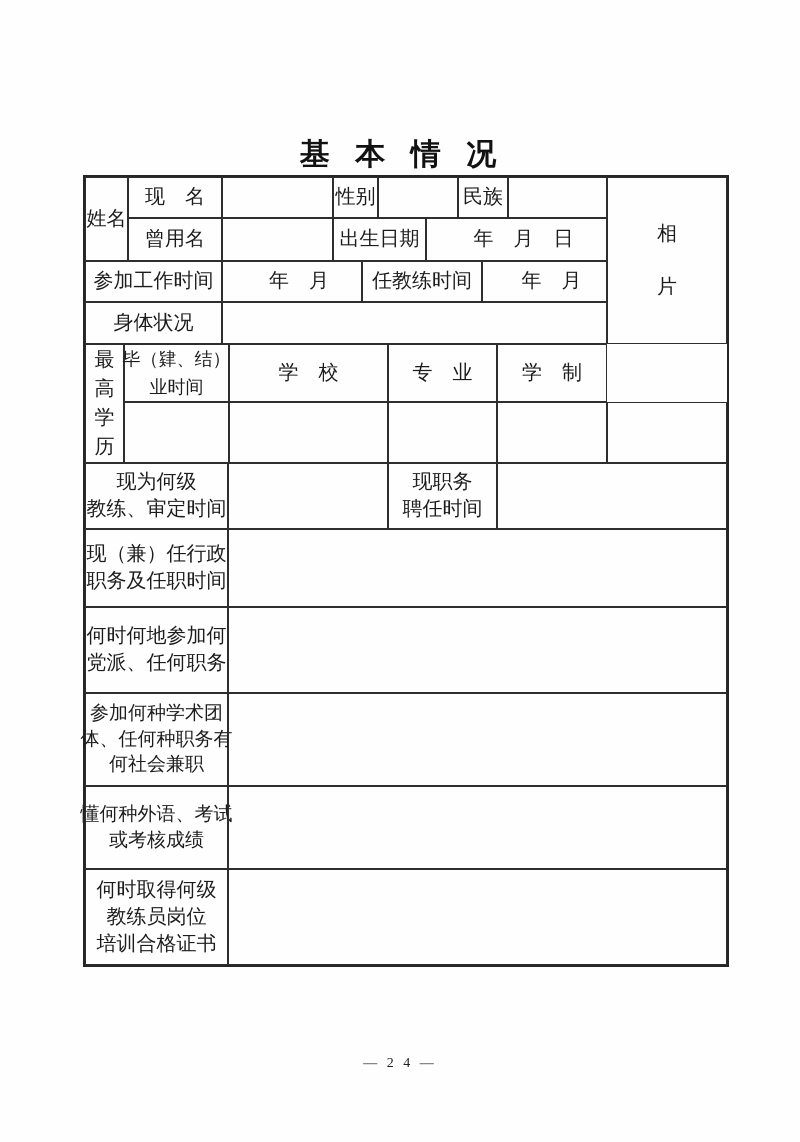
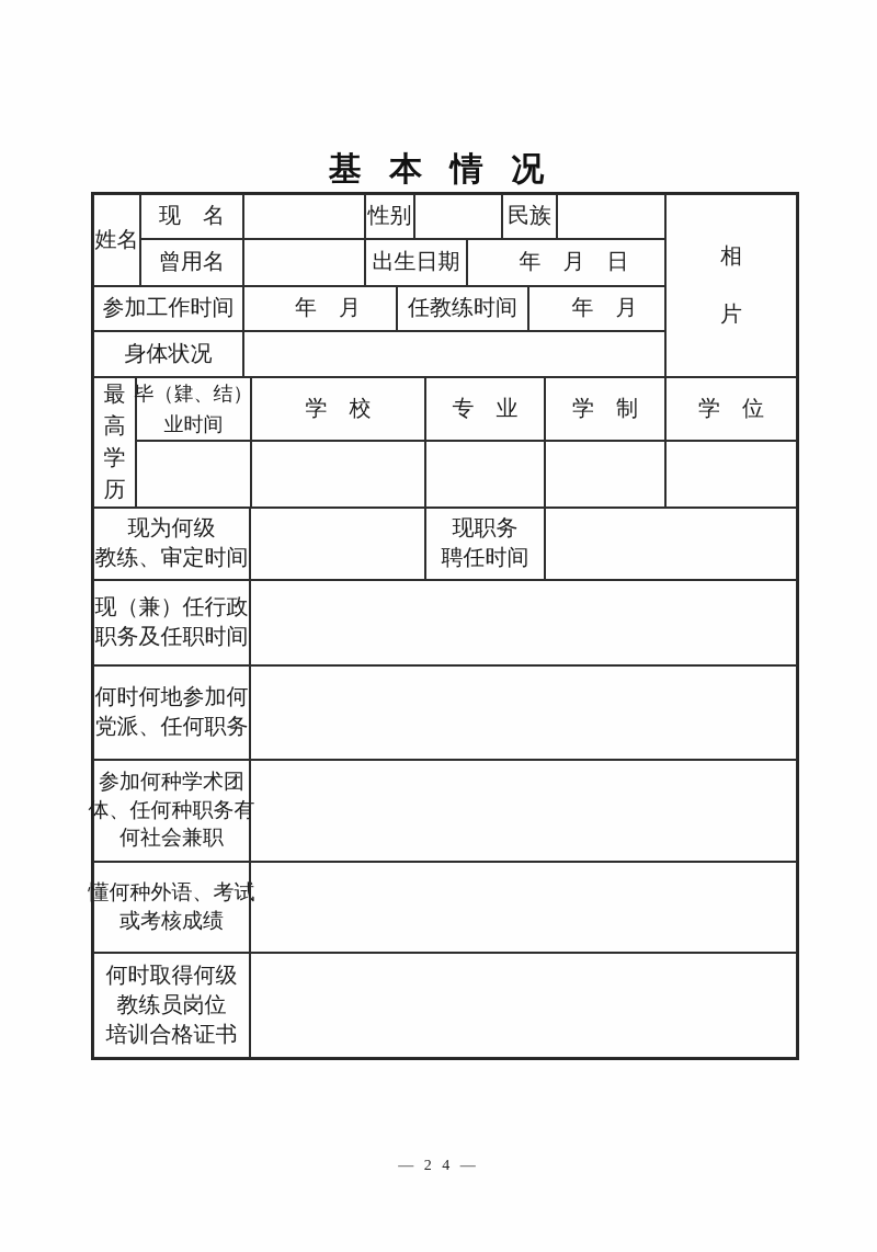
  基 本 情 况
  姓名
  现 名
  性别
  民族
  相
  片
  曾用名
  出生日期
  年 月 日
  参加工作时间
  年 月
  任教练时间
  年 月
  身体状况
  最
  高
  学
  历
  毕（肄、结）
  业时间
  学 校
  专 业
  学 制
+ 学 位
  现为何级
  教练、审定时间
  现职务
  聘任时间
  现（兼）任行政
  职务及任职时间
  何时何地参加何
  党派、任何职务
  参加何种学术团
  体、任何种职务有
  何社会兼职
  懂何种外语、考试
  或考核成绩
  何时取得何级
  教练员岗位
  培训合格证书
  — 2 4 —
